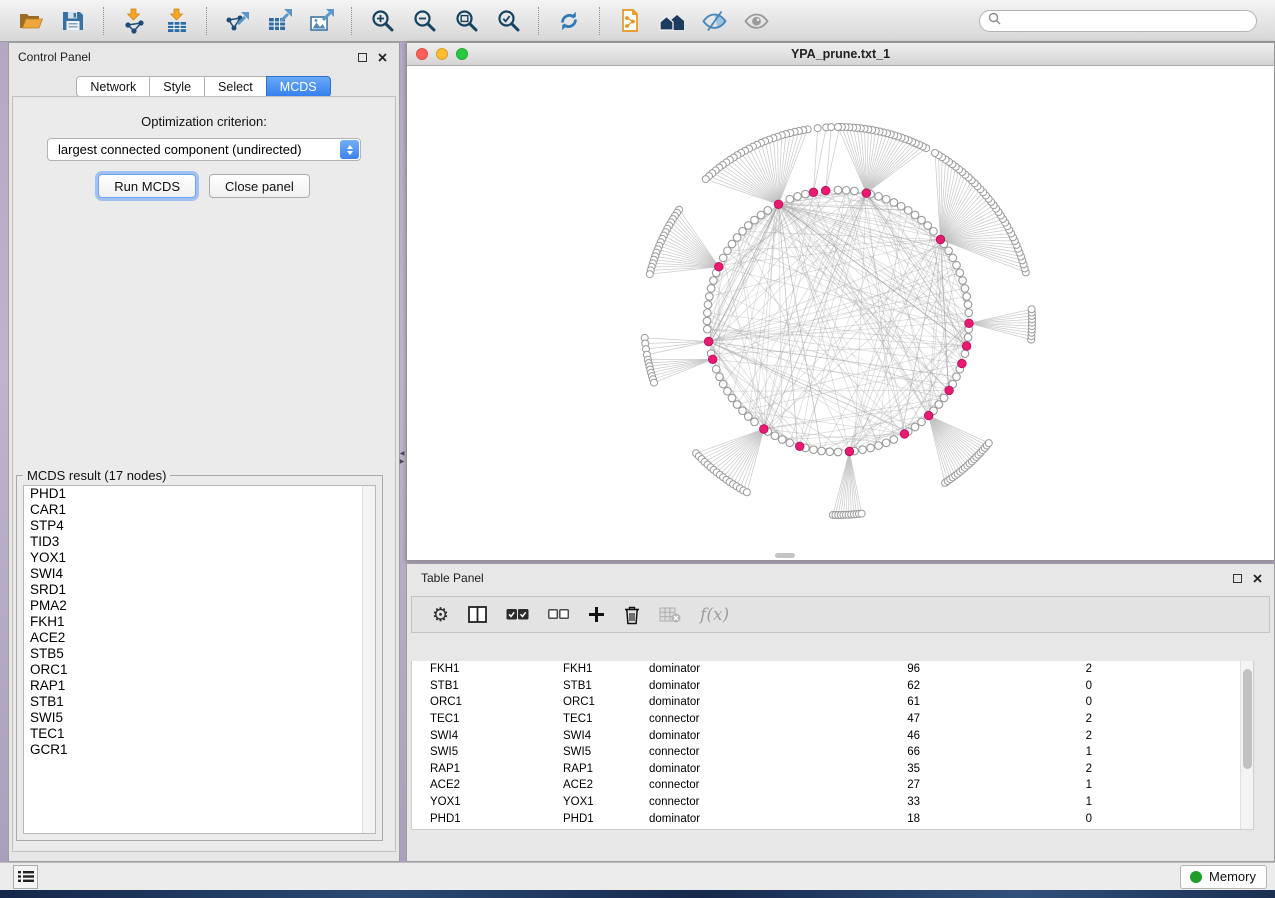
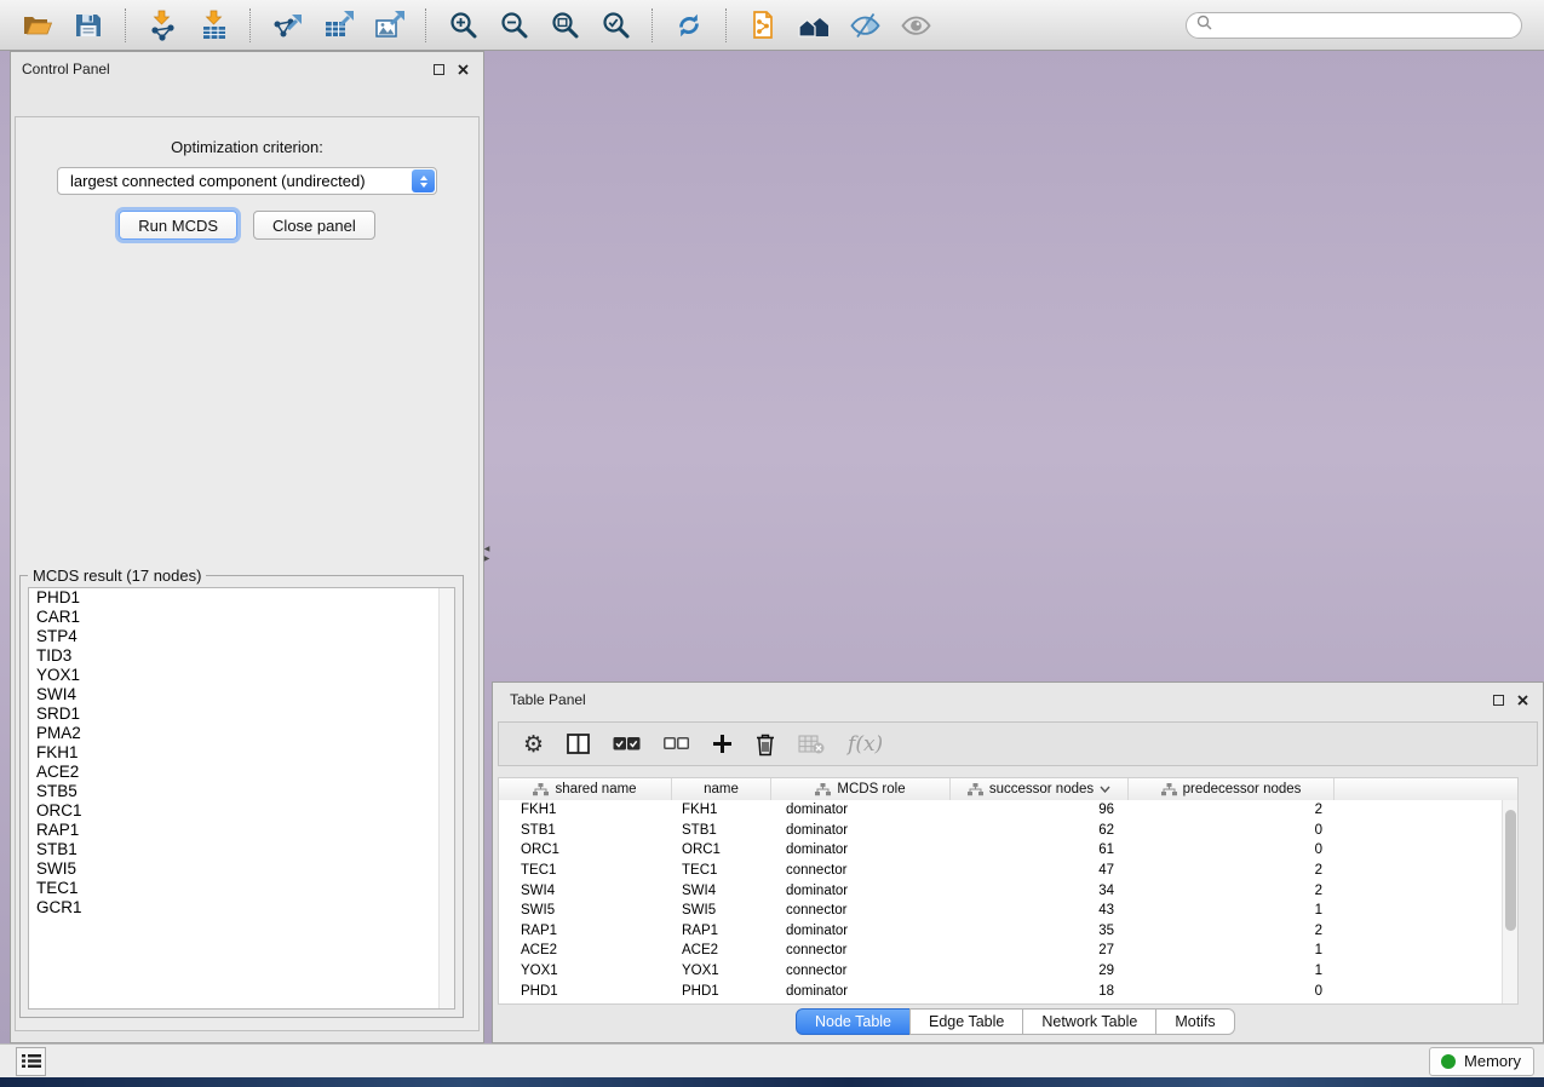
  Control Panel
- Network
- Style
- Select
- MCDS
  Optimization criterion:
  largest connected component (undirected)
  Run MCDS
  Close panel
  MCDS result (17 nodes)
  PHD1
  CAR1
  STP4
  TID3
  YOX1
  SWI4
  SRD1
  PMA2
  FKH1
  ACE2
  STB5
  ORC1
  RAP1
  STB1
  SWI5
  TEC1
  GCR1
- YPA_prune.txt_1
  Table Panel
  ⚙
  f(x)
+ shared name
+ name
+ MCDS role
+ successor nodes
+ predecessor nodes
  FKH1
  FKH1
  dominator
  96
  2
  STB1
  STB1
  dominator
  62
  0
  ORC1
  ORC1
  dominator
  61
  0
  TEC1
  TEC1
  connector
  47
  2
  SWI4
  SWI4
  dominator
- 46
+ 34
  2
  SWI5
  SWI5
  connector
- 66
+ 43
  1
  RAP1
  RAP1
  dominator
  35
  2
  ACE2
  ACE2
  connector
  27
  1
  YOX1
  YOX1
  connector
- 33
+ 29
  1
  PHD1
  PHD1
  dominator
  18
  0
+ Node Table
+ Edge Table
+ Network Table
+ Motifs
  Memory
